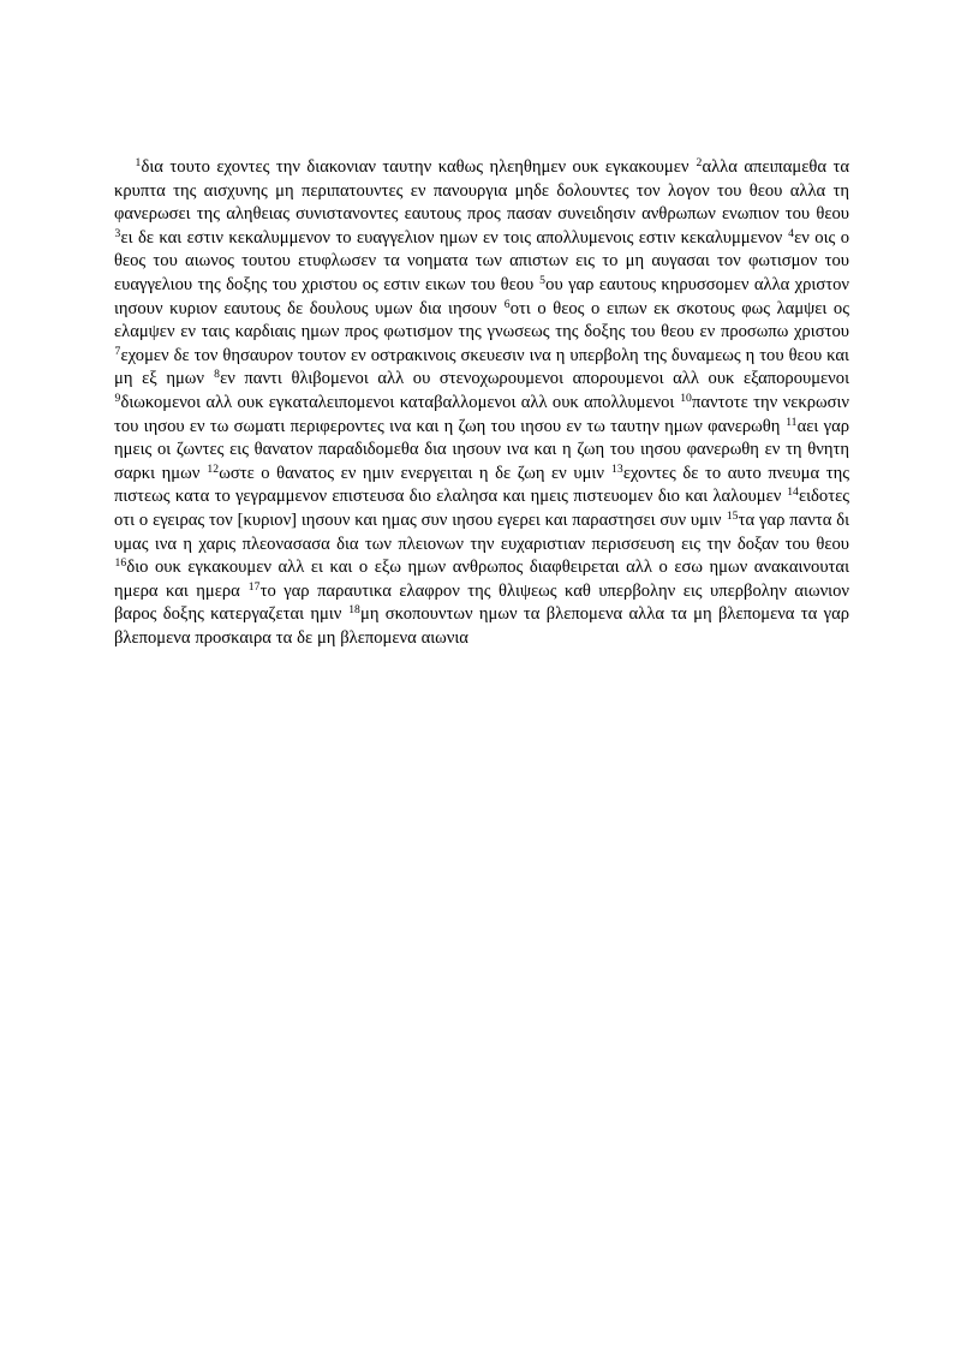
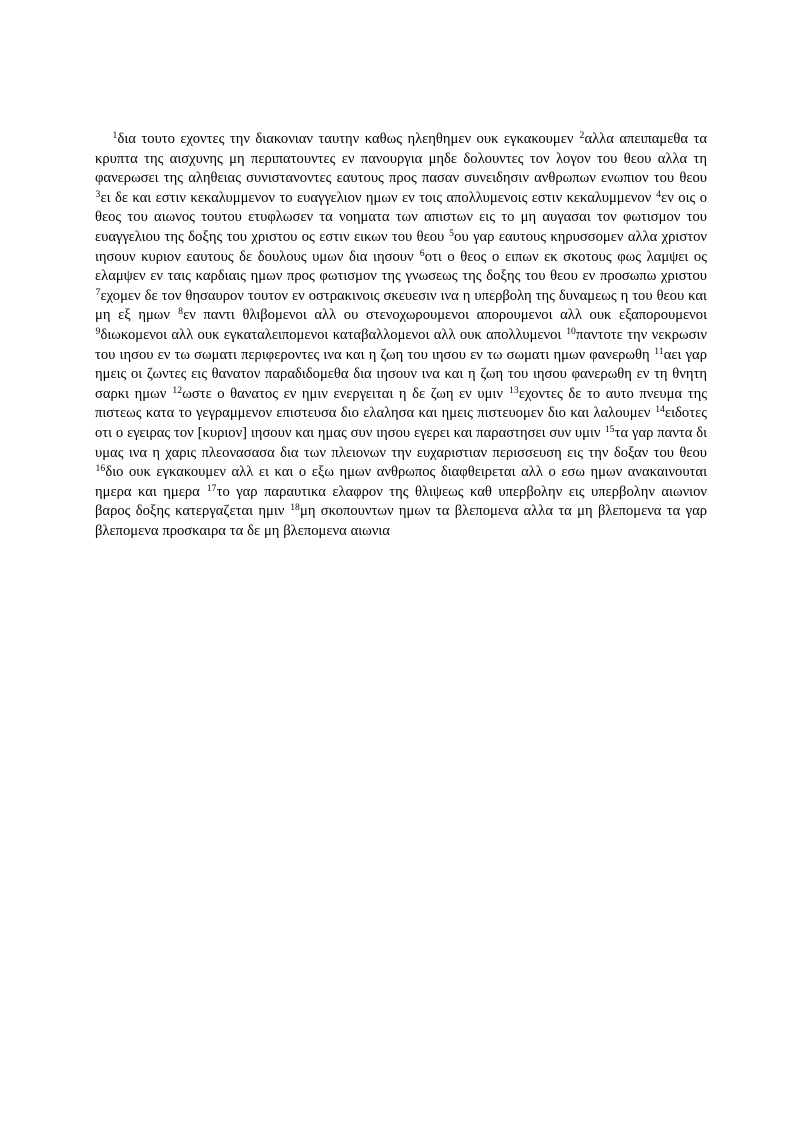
- 1δια τουτο εχοντες την διακονιαν ταυτην καθως ηλεηθημεν ουκ εγκακουμεν 2αλλα απειπαμεθα τα κρυπτα της αισχυνης μη περιπατουντες εν πανουργια μηδε δολουντες τον λογον του θεου αλλα τη φανερωσει της αληθειας συνιστανοντες εαυτους προς πασαν συνειδησιν ανθρωπων ενωπιον του θεου 3ει δε και εστιν κεκαλυμμενον το ευαγγελιον ημων εν τοις απολλυμενοις εστιν κεκαλυμμενον 4εν οις ο θεος του αιωνος τουτου ετυφλωσεν τα νοηματα των απιστων εις το μη αυγασαι τον φωτισμον του ευαγγελιου της δοξης του χριστου ος εστιν εικων του θεου 5ου γαρ εαυτους κηρυσσομεν αλλα χριστον ιησουν κυριον εαυτους δε δουλους υμων δια ιησουν 6οτι ο θεος ο ειπων εκ σκοτους φως λαμψει ος ελαμψεν εν ταις καρδιαις ημων προς φωτισμον της γνωσεως της δοξης του θεου εν προσωπω χριστου 7εχομεν δε τον θησαυρον τουτον εν οστρακινοις σκευεσιν ινα η υπερβολη της δυναμεως η του θεου και μη εξ ημων 8εν παντι θλιβομενοι αλλ ου στενοχωρουμενοι απορουμενοι αλλ ουκ εξαπορουμενοι 9διωκομενοι αλλ ουκ εγκαταλειπομενοι καταβαλλομενοι αλλ ουκ απολλυμενοι 10παντοτε την νεκρωσιν του ιησου εν τω σωματι περιφεροντες ινα και η ζωη του ιησου εν τω ταυτην ημων φανερωθη 11αει γαρ ημεις οι ζωντες εις θανατον παραδιδομεθα δια ιησουν ινα και η ζωη του ιησου φανερωθη εν τη θνητη σαρκι ημων 12ωστε ο θανατος εν ημιν ενεργειται η δε ζωη εν υμιν 13εχοντες δε το αυτο πνευμα της πιστεως κατα το γεγραμμενον επιστευσα διο ελαλησα και ημεις πιστευομεν διο και λαλουμεν 14ειδοτες οτι ο εγειρας τον [κυριον] ιησουν και ημας συν ιησου εγερει και παραστησει συν υμιν 15τα γαρ παντα δι υμας ινα η χαρις πλεονασασα δια των πλειονων την ευχαριστιαν περισσευση εις την δοξαν του θεου 16διο ουκ εγκακουμεν αλλ ει και ο εξω ημων ανθρωπος διαφθειρεται αλλ ο εσω ημων ανακαινουται ημερα και ημερα 17το γαρ παραυτικα ελαφρον της θλιψεως καθ υπερβολην εις υπερβολην αιωνιον βαρος δοξης κατεργαζεται ημιν 18μη σκοπουντων ημων τα βλεπομενα αλλα τα μη βλεπομενα τα γαρ βλεπομενα προσκαιρα τα δε μη βλεπομενα αιωνια
+ 1δια τουτο εχοντες την διακονιαν ταυτην καθως ηλεηθημεν ουκ εγκακουμεν 2αλλα απειπαμεθα τα κρυπτα της αισχυνης μη περιπατουντες εν πανουργια μηδε δολουντες τον λογον του θεου αλλα τη φανερωσει της αληθειας συνιστανοντες εαυτους προς πασαν συνειδησιν ανθρωπων ενωπιον του θεου 3ει δε και εστιν κεκαλυμμενον το ευαγγελιον ημων εν τοις απολλυμενοις εστιν κεκαλυμμενον 4εν οις ο θεος του αιωνος τουτου ετυφλωσεν τα νοηματα των απιστων εις το μη αυγασαι τον φωτισμον του ευαγγελιου της δοξης του χριστου ος εστιν εικων του θεου 5ου γαρ εαυτους κηρυσσομεν αλλα χριστον ιησουν κυριον εαυτους δε δουλους υμων δια ιησουν 6οτι ο θεος ο ειπων εκ σκοτους φως λαμψει ος ελαμψεν εν ταις καρδιαις ημων προς φωτισμον της γνωσεως της δοξης του θεου εν προσωπω χριστου 7εχομεν δε τον θησαυρον τουτον εν οστρακινοις σκευεσιν ινα η υπερβολη της δυναμεως η του θεου και μη εξ ημων 8εν παντι θλιβομενοι αλλ ου στενοχωρουμενοι απορουμενοι αλλ ουκ εξαπορουμενοι 9διωκομενοι αλλ ουκ εγκαταλειπομενοι καταβαλλομενοι αλλ ουκ απολλυμενοι 10παντοτε την νεκρωσιν του ιησου εν τω σωματι περιφεροντες ινα και η ζωη του ιησου εν τω σωματι ημων φανερωθη 11αει γαρ ημεις οι ζωντες εις θανατον παραδιδομεθα δια ιησουν ινα και η ζωη του ιησου φανερωθη εν τη θνητη σαρκι ημων 12ωστε ο θανατος εν ημιν ενεργειται η δε ζωη εν υμιν 13εχοντες δε το αυτο πνευμα της πιστεως κατα το γεγραμμενον επιστευσα διο ελαλησα και ημεις πιστευομεν διο και λαλουμεν 14ειδοτες οτι ο εγειρας τον [κυριον] ιησουν και ημας συν ιησου εγερει και παραστησει συν υμιν 15τα γαρ παντα δι υμας ινα η χαρις πλεονασασα δια των πλειονων την ευχαριστιαν περισσευση εις την δοξαν του θεου 16διο ουκ εγκακουμεν αλλ ει και ο εξω ημων ανθρωπος διαφθειρεται αλλ ο εσω ημων ανακαινουται ημερα και ημερα 17το γαρ παραυτικα ελαφρον της θλιψεως καθ υπερβολην εις υπερβολην αιωνιον βαρος δοξης κατεργαζεται ημιν 18μη σκοπουντων ημων τα βλεπομενα αλλα τα μη βλεπομενα τα γαρ βλεπομενα προσκαιρα τα δε μη βλεπομενα αιωνια
